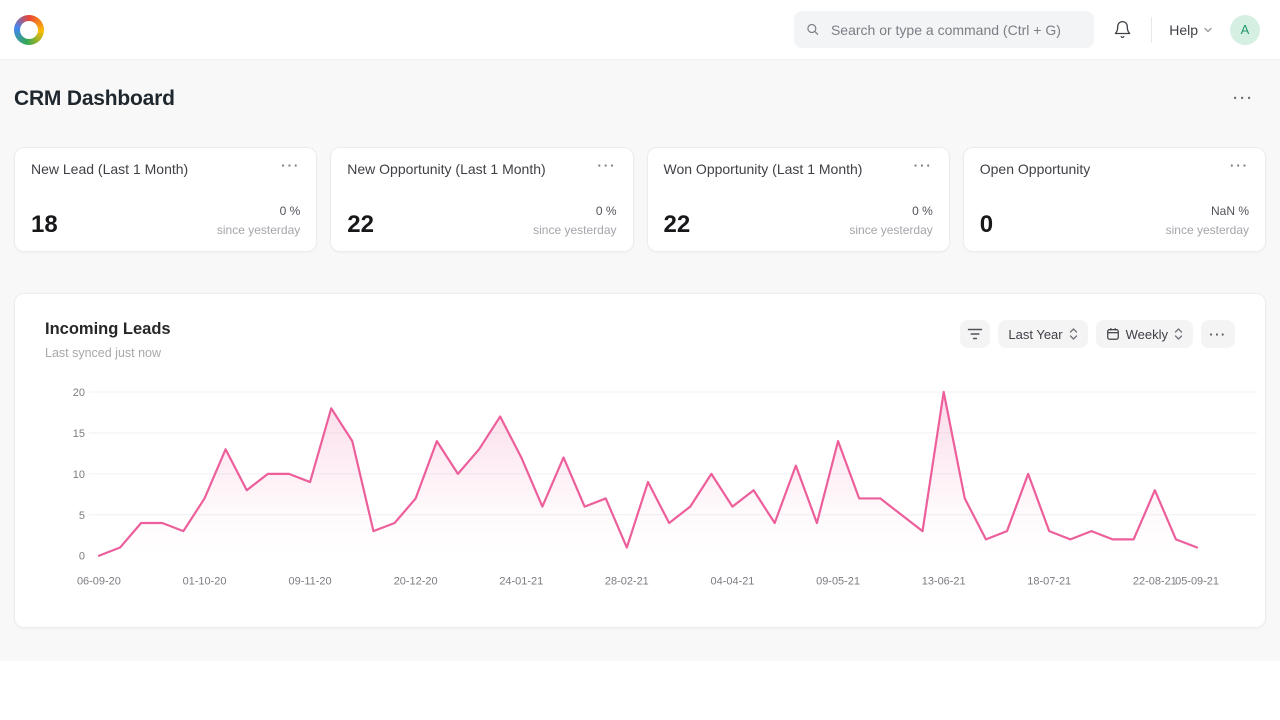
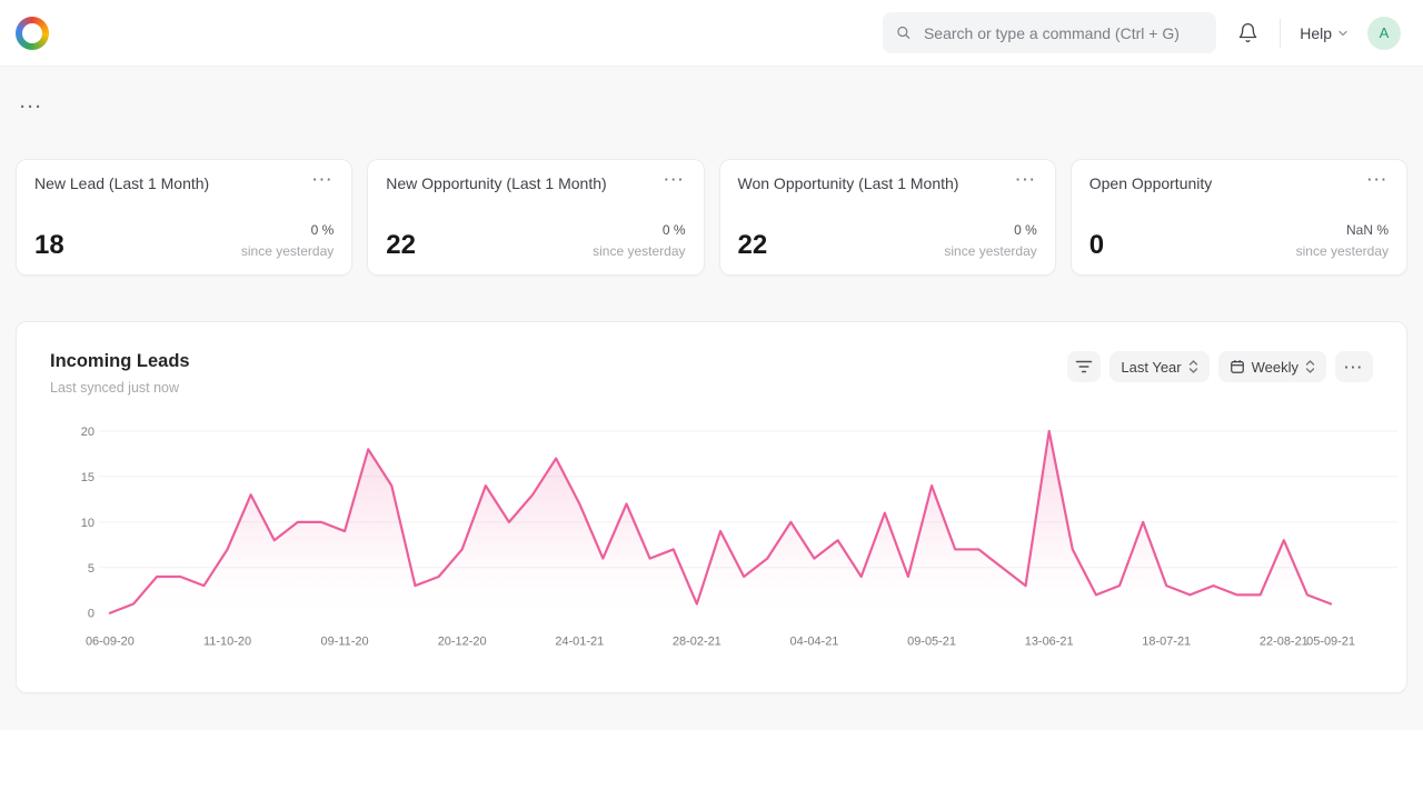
  Search or type a command (Ctrl + G)
  Help
  A
- CRM Dashboard
  ···
  New Lead (Last 1 Month)
  ···
  18
  0 %
  since yesterday
  New Opportunity (Last 1 Month)
  ···
  22
  0 %
  since yesterday
  Won Opportunity (Last 1 Month)
  ···
  22
  0 %
  since yesterday
  Open Opportunity
  ···
  0
  NaN %
  since yesterday
  Incoming Leads
  Last synced just now
  Last Year
  Weekly
  ···
  0
  5
  10
  15
  20
  06-09-20
- 01-10-20
+ 11-10-20
  09-11-20
  20-12-20
  24-01-21
  28-02-21
  04-04-21
  09-05-21
  13-06-21
  18-07-21
  22-08-21
  05-09-21
